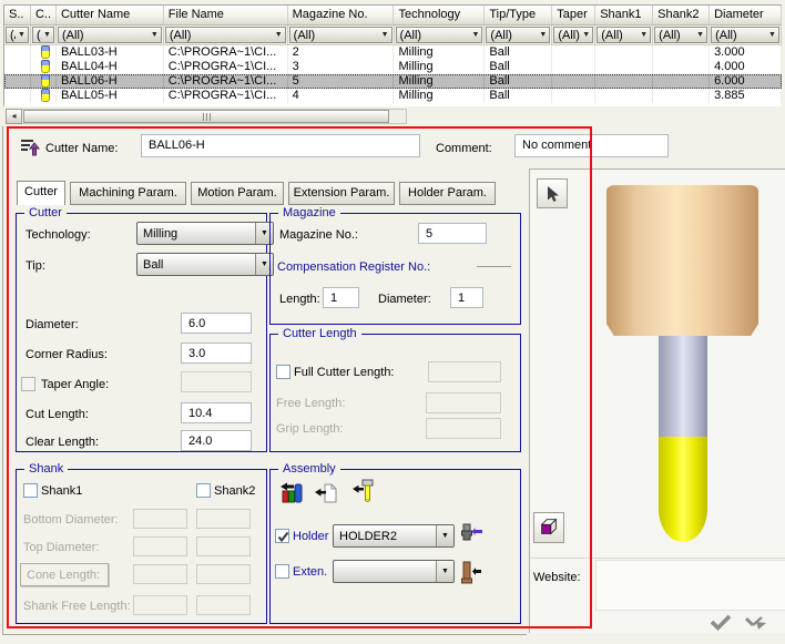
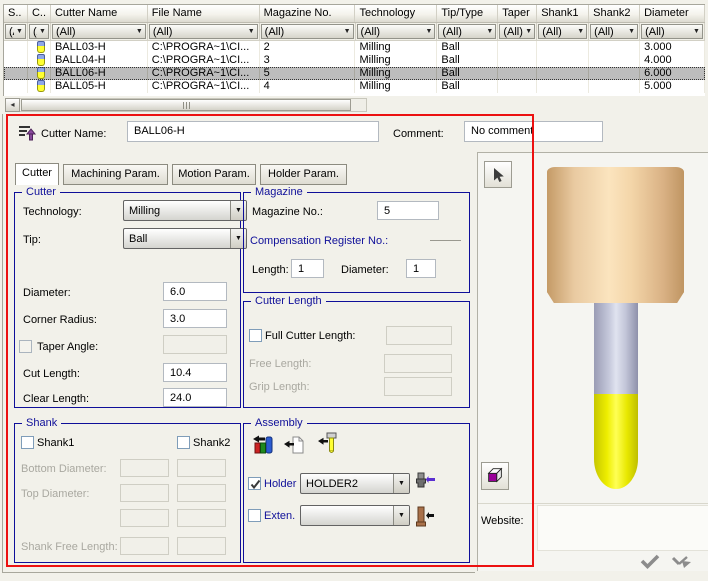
  S..
  C..
  Cutter Name
  File Name
  Magazine No.
  Technology
  Tip/Type
  Taper
  Shank1
  Shank2
  Diameter
  (All)
  (All)
  (All)
  (All)
  (All)
  (All)
  (All)
  (All)
  (All)
  BALL03-H
  C:\PROGRA~1\CI...
  2
  Milling
  Ball
  3.000
  BALL04-H
  C:\PROGRA~1\CI...
  3
  Milling
  Ball
  4.000
  BALL06-H
  C:\PROGRA~1\CI...
  5
  Milling
  Ball
  6.000
  BALL05-H
  C:\PROGRA~1\CI...
  4
  Milling
  Ball
- 3.885
+ 5.000
  ◂
  Cutter Name:
  BALL06-H
  Comment:
  No comment
  Cutter
  Machining Param.
  Motion Param.
- Extension Param.
  Holder Param.
  Cutter
  Technology:
  Milling
  Tip:
  Ball
  Diameter:
  6.0
  Corner Radius:
  3.0
  Taper Angle:
  Cut Length:
  10.4
  Clear Length:
  24.0
  Magazine
  Magazine No.:
  5
  Compensation Register No.:
  Length:
  1
  Diameter:
  1
  Cutter Length
  Full Cutter Length:
  Free Length:
  Grip Length:
  Shank
  Shank1
  Shank2
  Bottom Diameter:
  Top Diameter:
- Cone Length:
  Shank Free Length:
  Assembly
  Holder
  HOLDER2
  Exten.
  Website:
